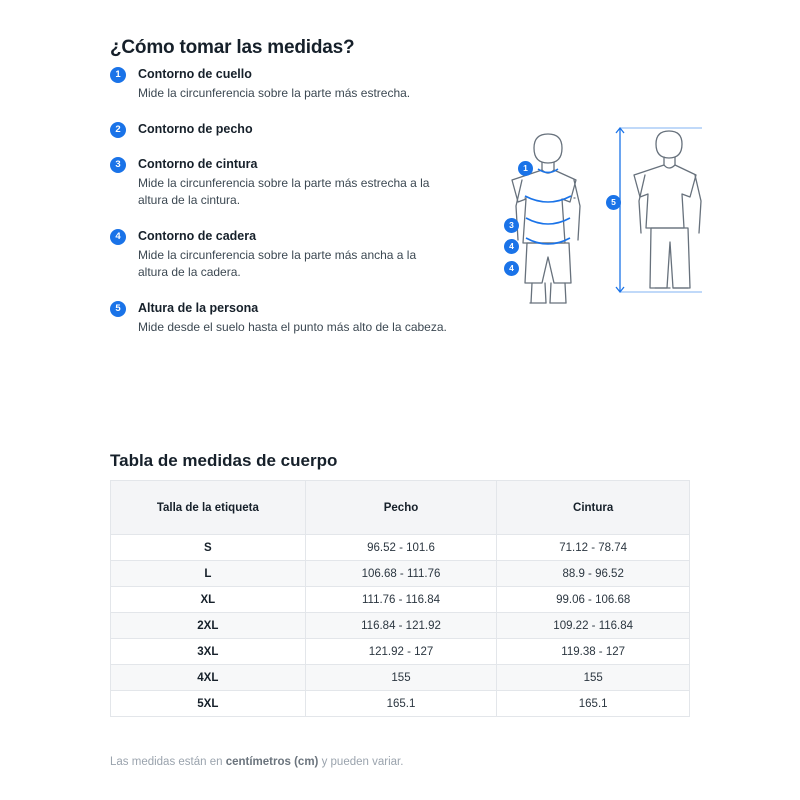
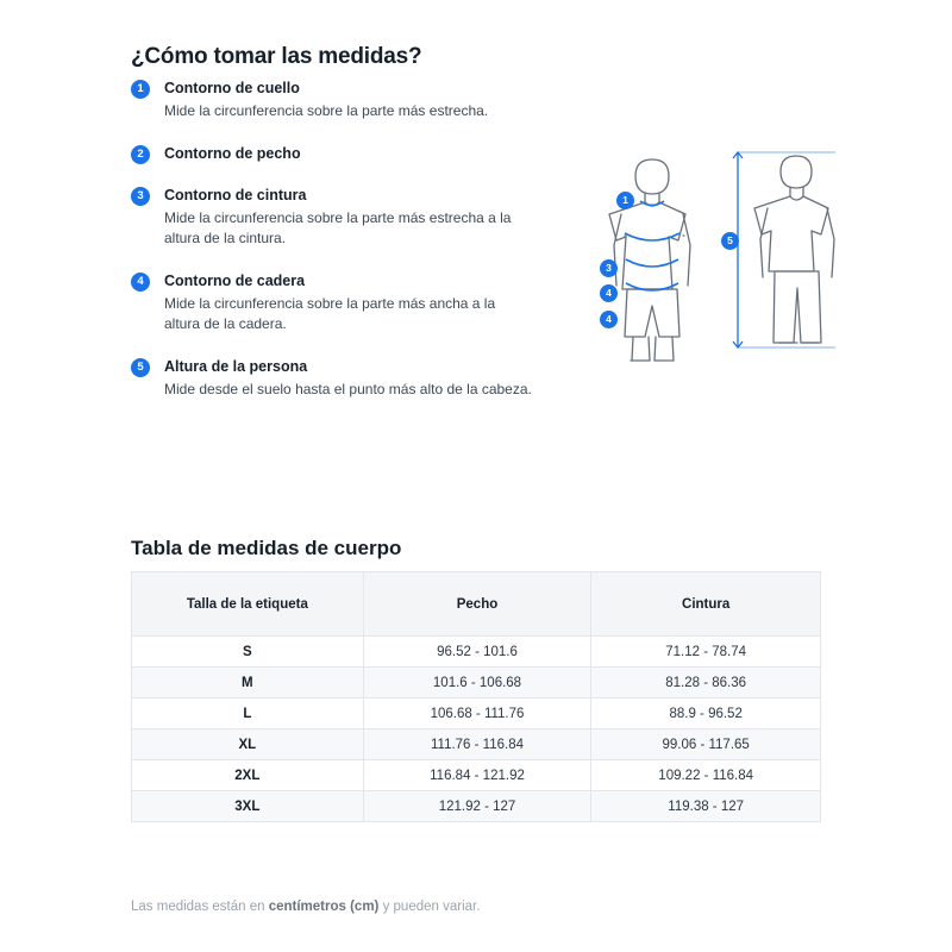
  ¿Cómo tomar las medidas?
  1
  Contorno de cuello
  Mide la circunferencia sobre la parte más estrecha.
  2
  Contorno de pecho
  3
  Contorno de cintura
  Mide la circunferencia sobre la parte más estrecha a la altura de la cintura.
  4
  Contorno de cadera
  Mide la circunferencia sobre la parte más ancha a la altura de la cadera.
  5
  Altura de la persona
  Mide desde el suelo hasta el punto más alto de la cabeza.
  1
  3
  4
  4
  5
  Tabla de medidas de cuerpo
  Talla de la etiqueta	Pecho	Cintura
  S	96.52 - 101.6	71.12 - 78.74
+ M	101.6 - 106.68	81.28 - 86.36
  L	106.68 - 111.76	88.9 - 96.52
- XL	111.76 - 116.84	99.06 - 106.68
+ XL	111.76 - 116.84	99.06 - 117.65
  2XL	116.84 - 121.92	109.22 - 116.84
  3XL	121.92 - 127	119.38 - 127
- 4XL	155	155
- 5XL	165.1	165.1
  Las medidas están en centímetros (cm) y pueden variar.
